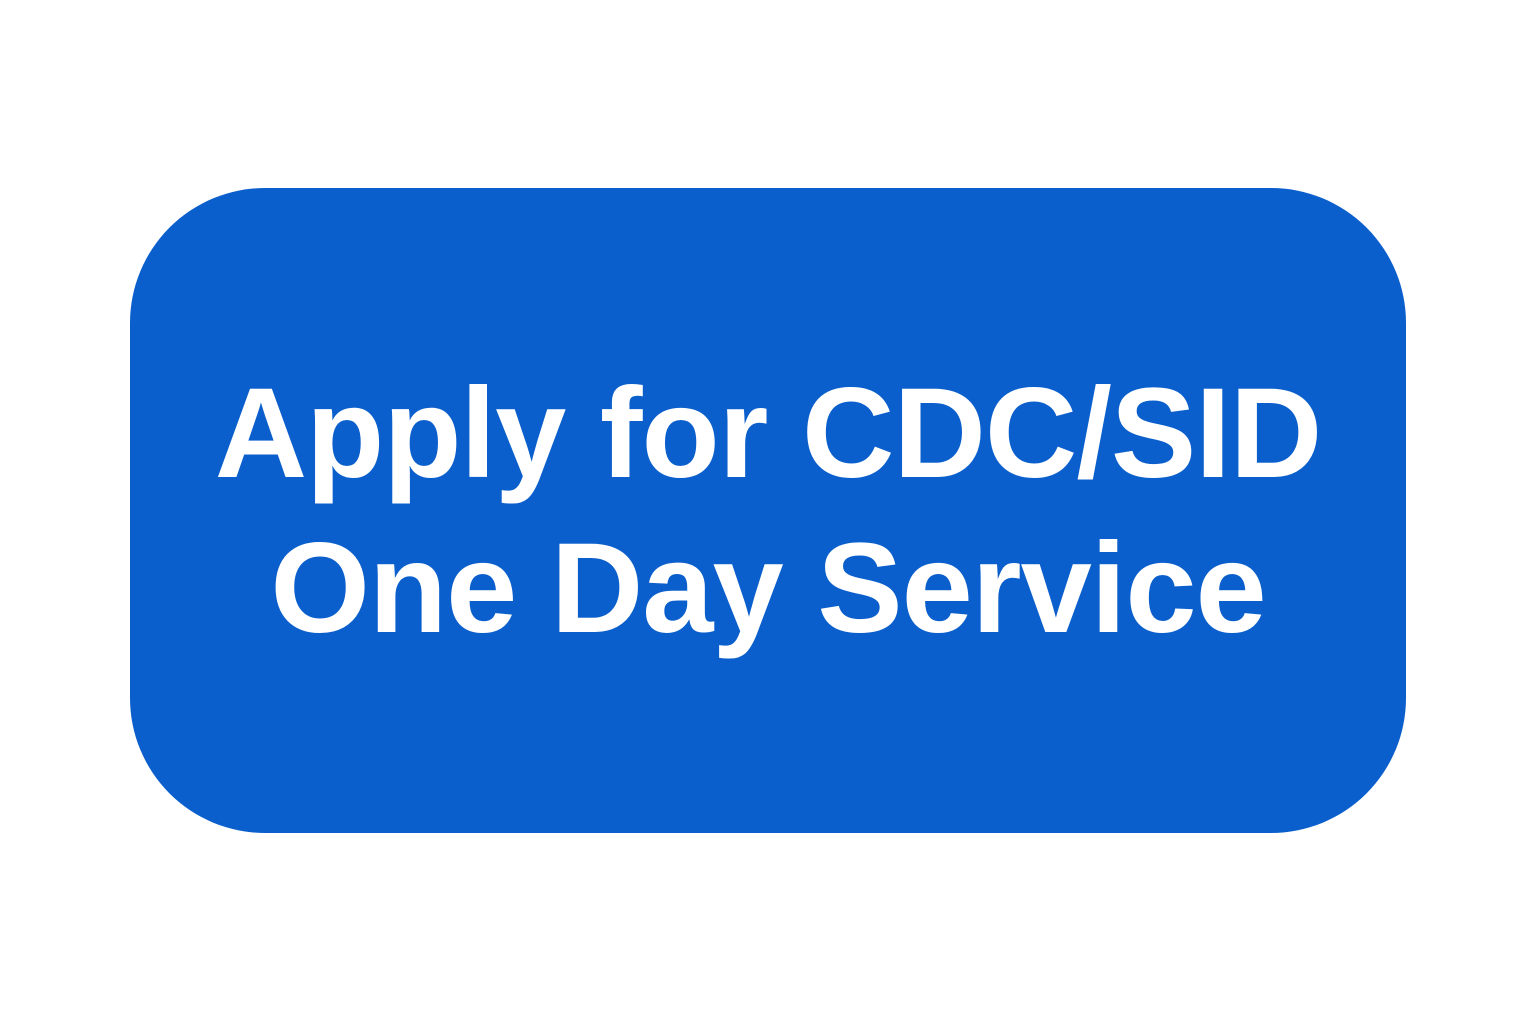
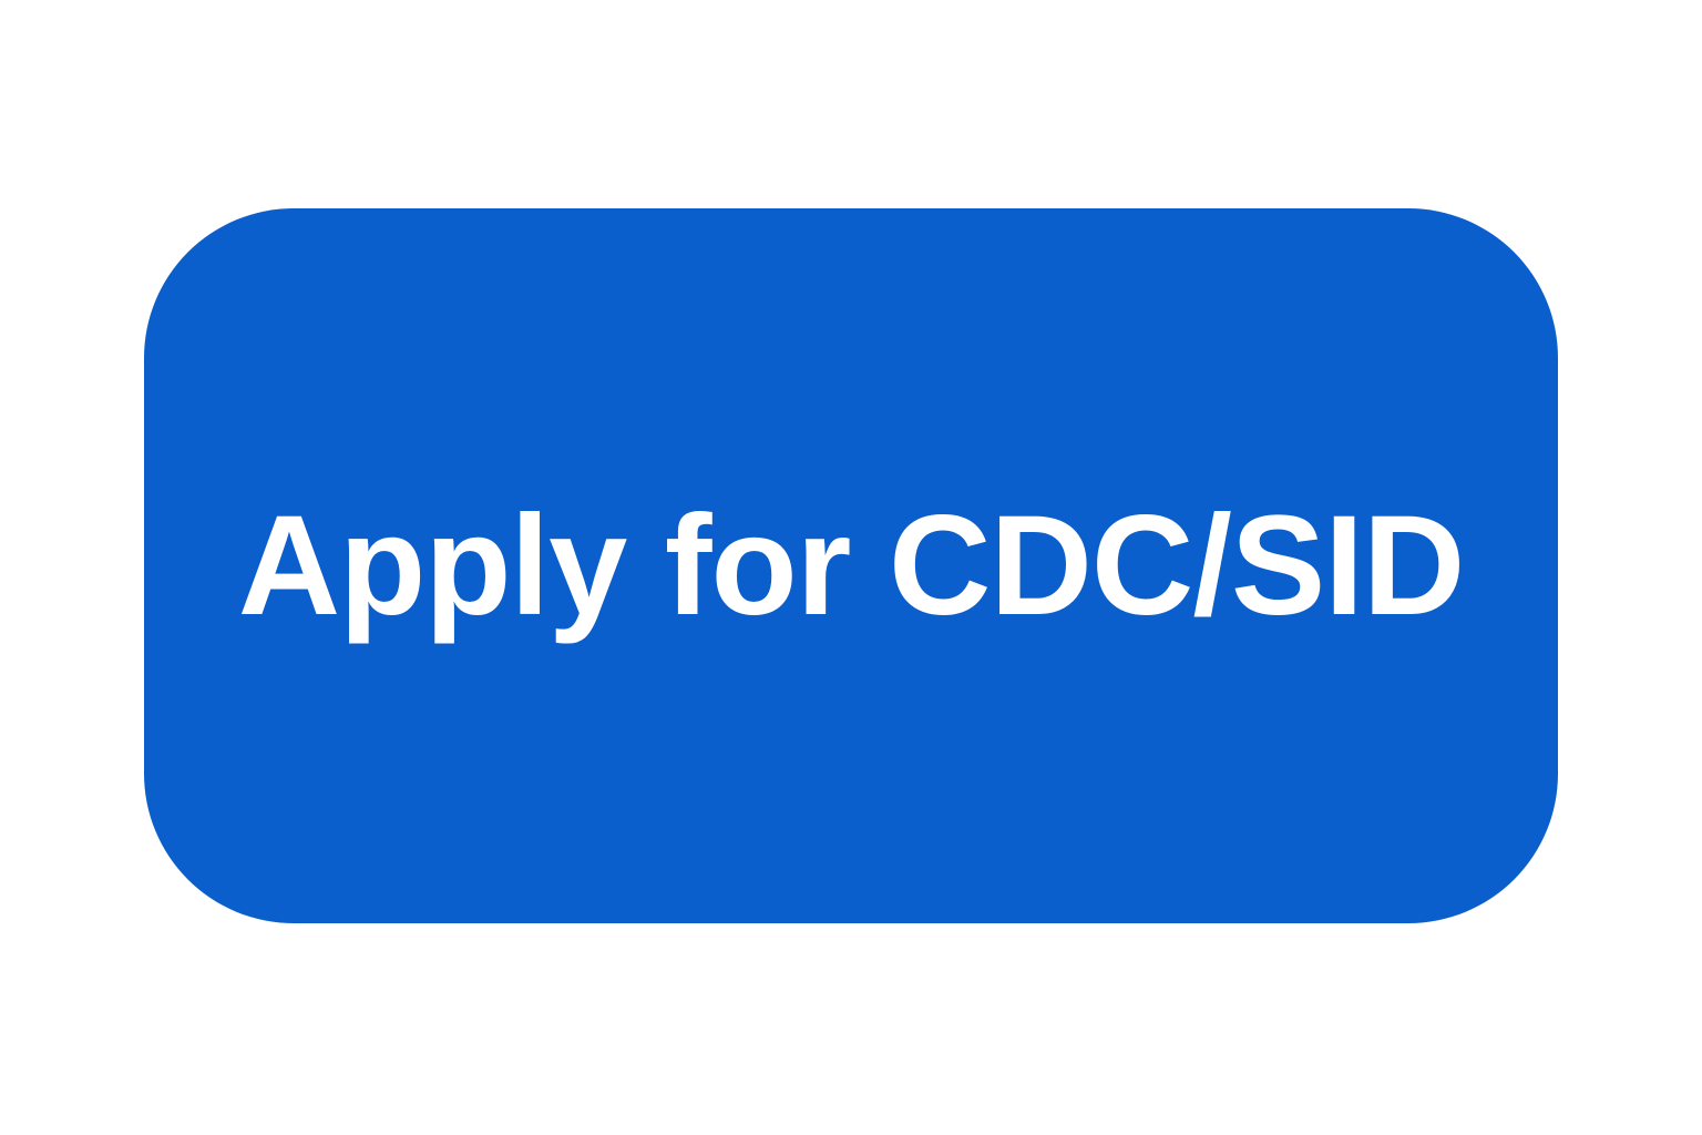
  Apply for CDC/SID
- One Day Service
